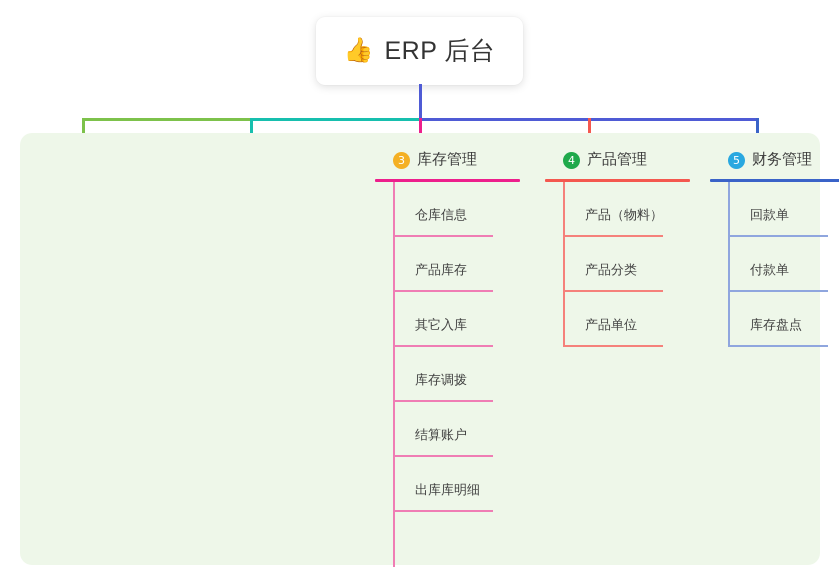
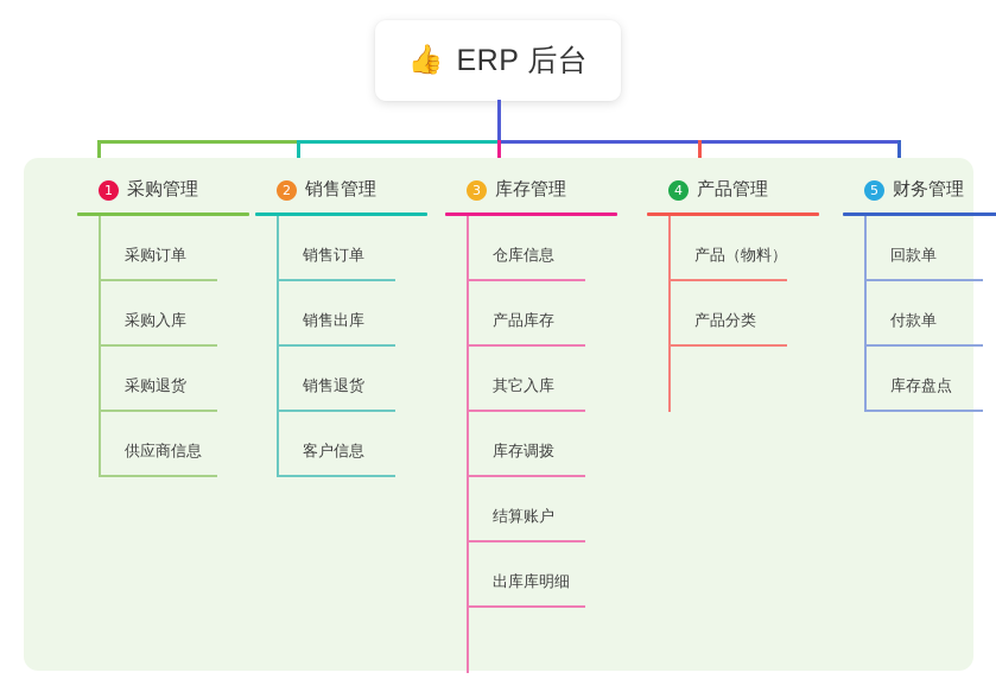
  👍
  ERP 后台
+ 1
+ 采购管理
+ 采购订单
+ 采购入库
+ 采购退货
+ 供应商信息
+ 2
+ 销售管理
+ 销售订单
+ 销售出库
+ 销售退货
+ 客户信息
  3
  库存管理
  仓库信息
  产品库存
  其它入库
  库存调拨
  结算账户
  出库库明细
  4
  产品管理
  产品（物料）
  产品分类
- 产品单位
  5
  财务管理
  回款单
  付款单
  库存盘点
